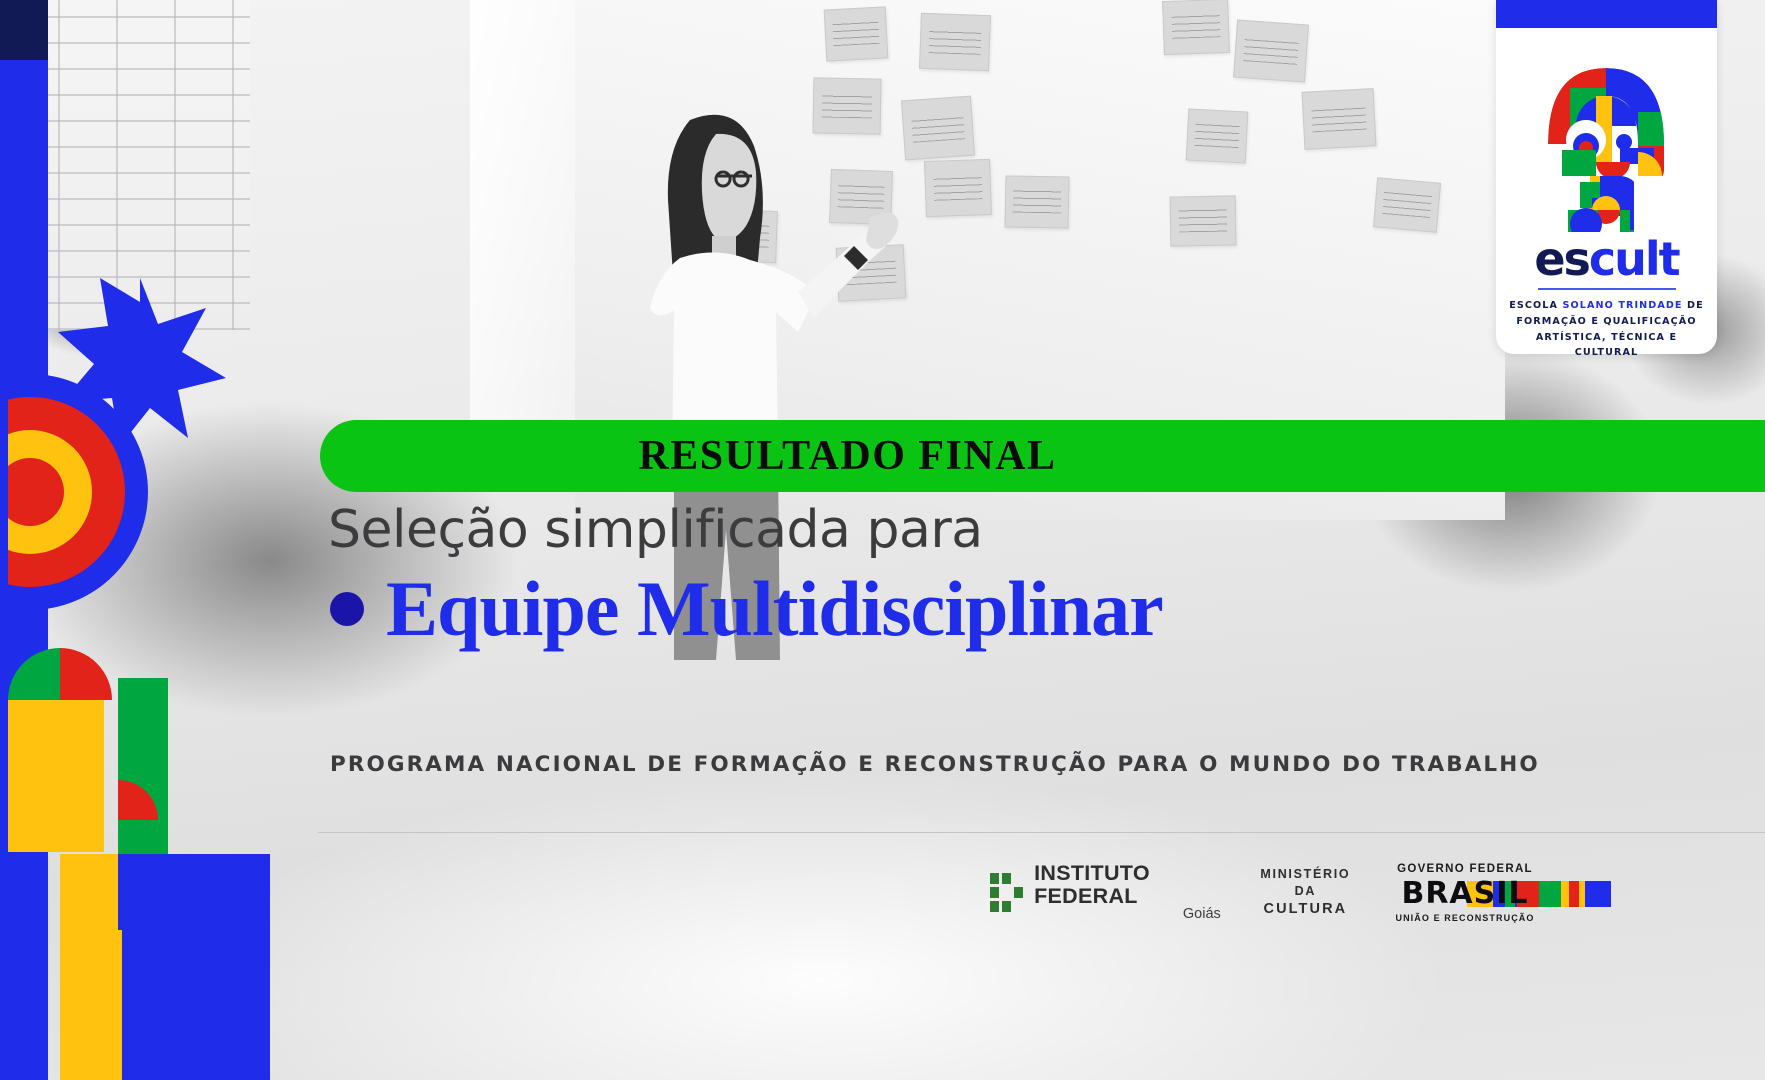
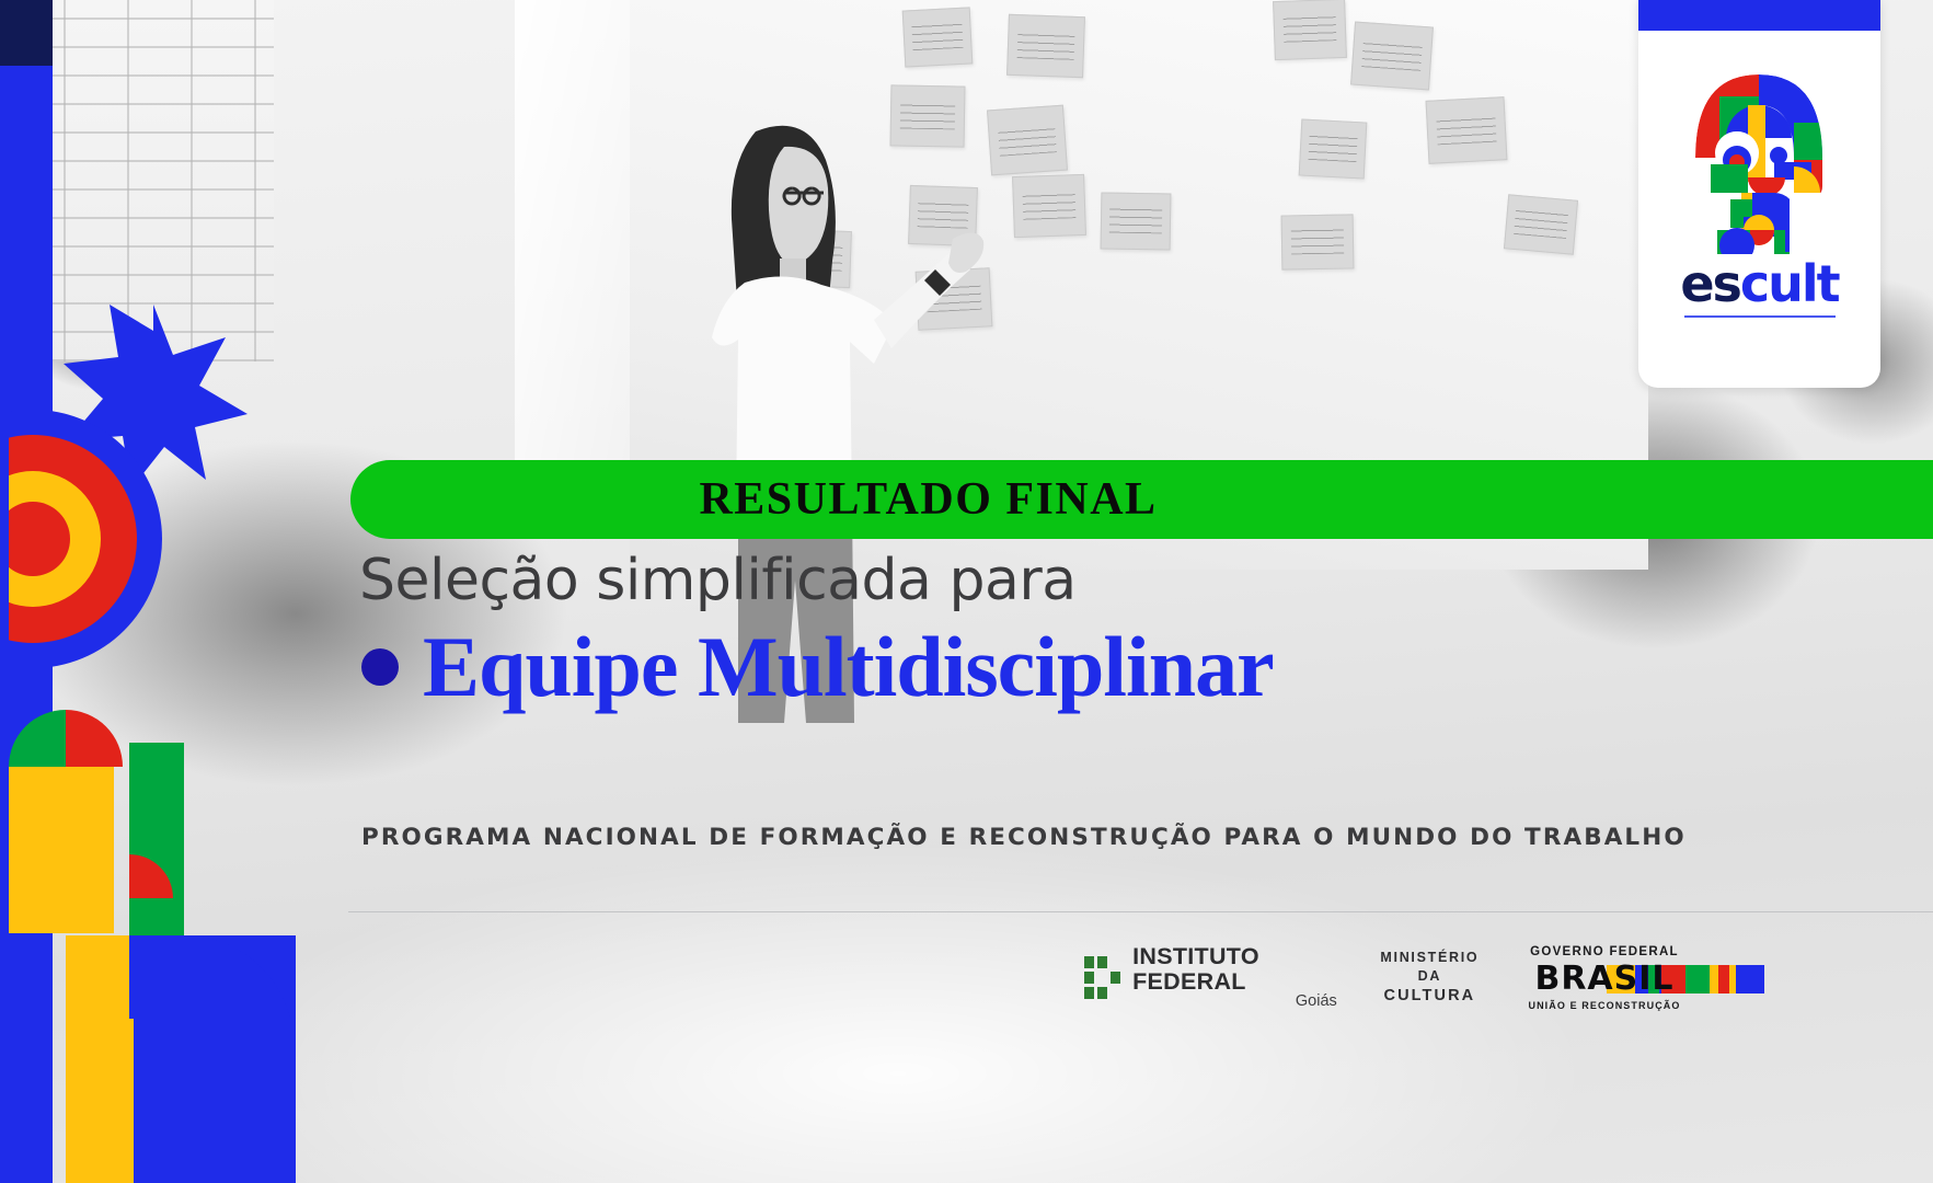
  escult
- ESCOLA SOLANO TRINDADE DE
- FORMAÇÃO E QUALIFICAÇÃO
- ARTÍSTICA, TÉCNICA E CULTURAL
  RESULTADO FINAL
  Seleção simplificada para
  Equipe Multidisciplinar
  PROGRAMA NACIONAL DE FORMAÇÃO E RECONSTRUÇÃO PARA O MUNDO DO TRABALHO
  INSTITUTO FEDERAL
  Goiás
  MINISTÉRIO DA
  CULTURA
  GOVERNO FEDERAL
  BRASIL
  UNIÃO E RECONSTRUÇÃO
